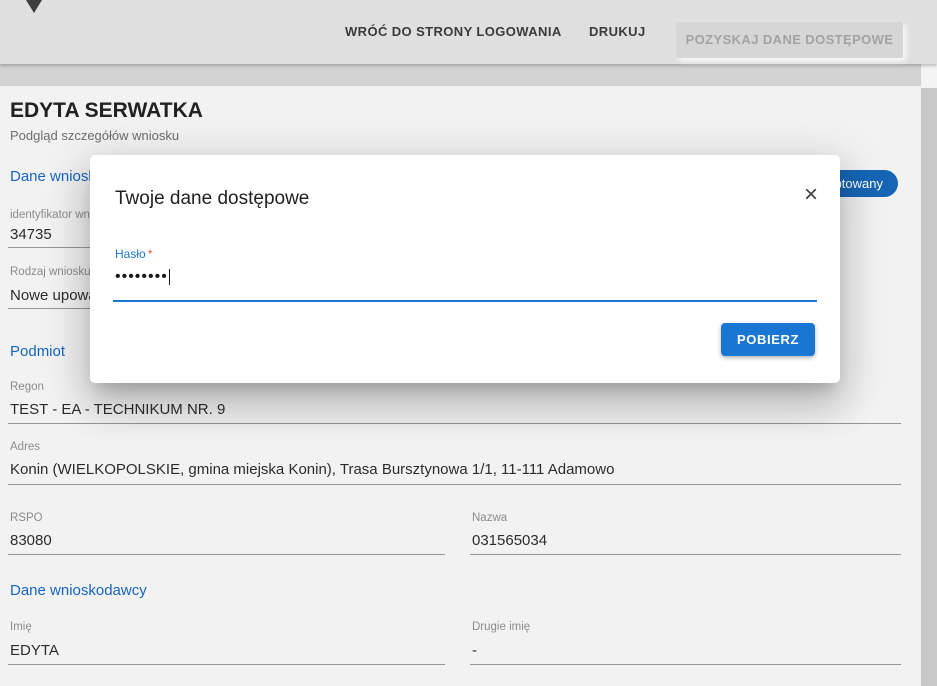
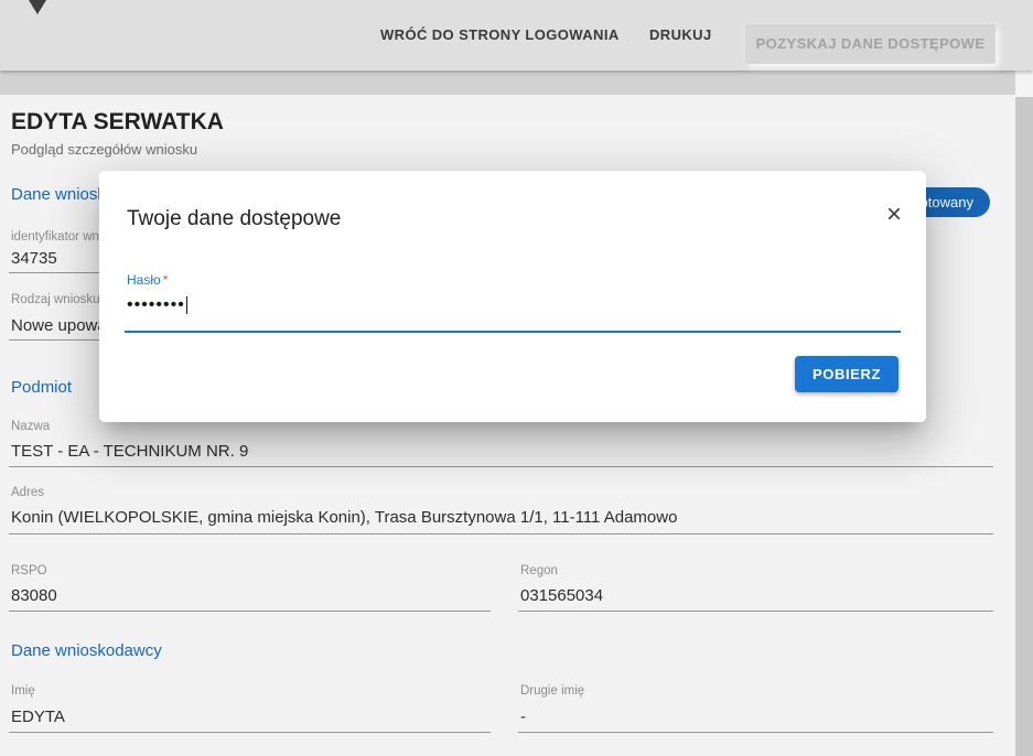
  WRÓĆ DO STRONY LOGOWANIA
  DRUKUJ
  POZYSKAJ DANE DOSTĘPOWE
  EDYTA SERWATKA
  Podgląd szczegółów wniosku
  Dane wnios
  identyfikator wn
  34735
  Rodzaj wniosku
  Podmiot
- Regon
+ Nazwa
  TEST - EA - TECHNIKUM NR. 9
  Adres
  Konin (WIELKOPOLSKIE, gmina miejska Konin), Trasa Bursztynowa 1/1, 11-111 Adamowo
  RSPO
  83080
- Nazwa
+ Regon
  031565034
  Dane wnioskodawcy
  Imię
  EDYTA
  Drugie imię
  -
  Twoje dane dostępowe
  ×
  Hasło *
  ••••••••
  POBIERZ
